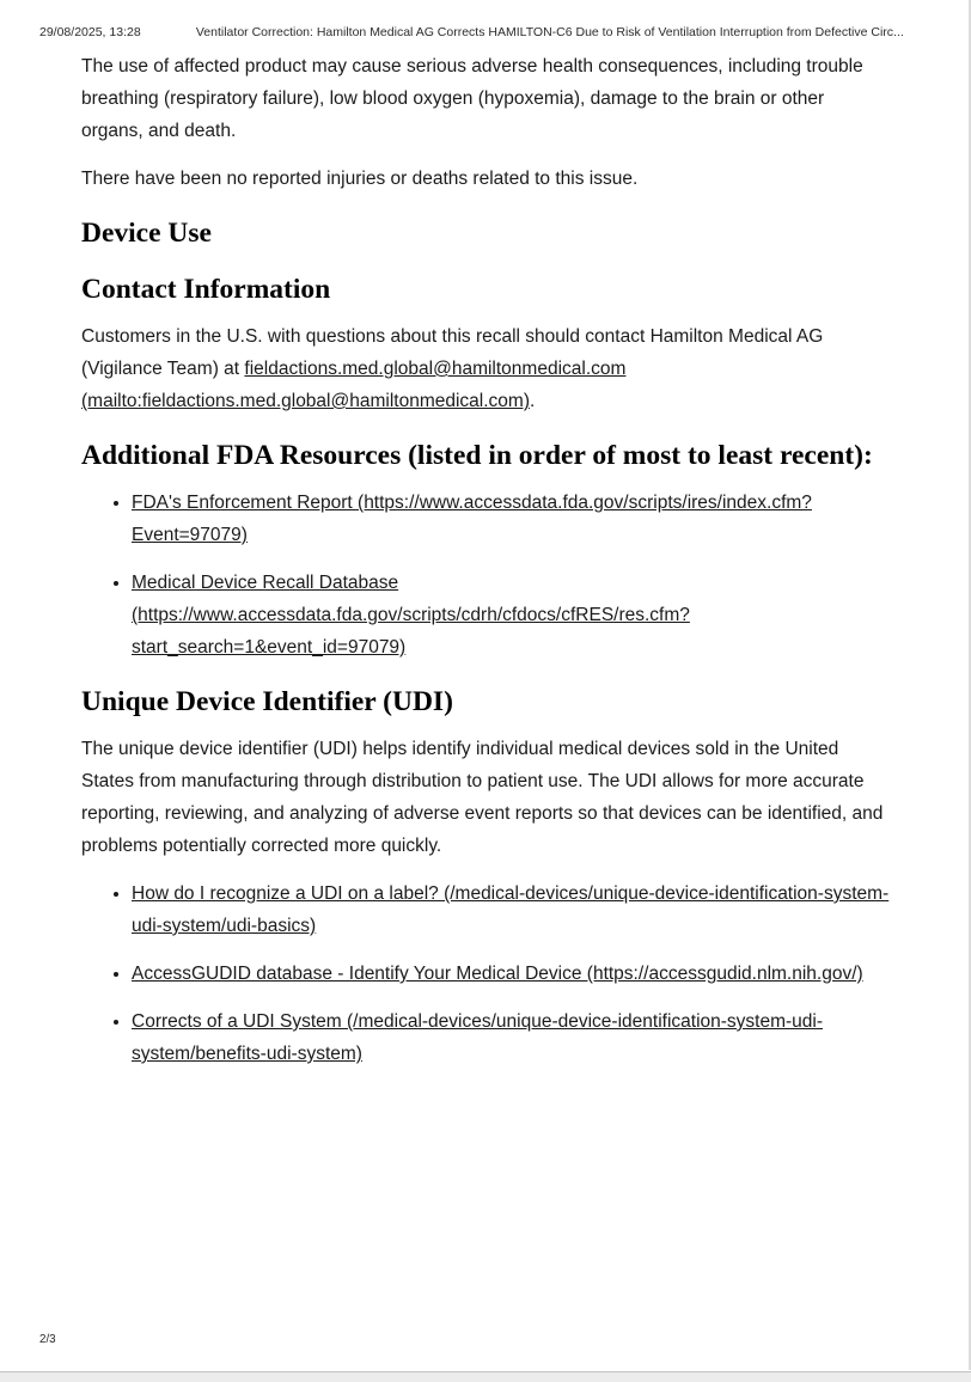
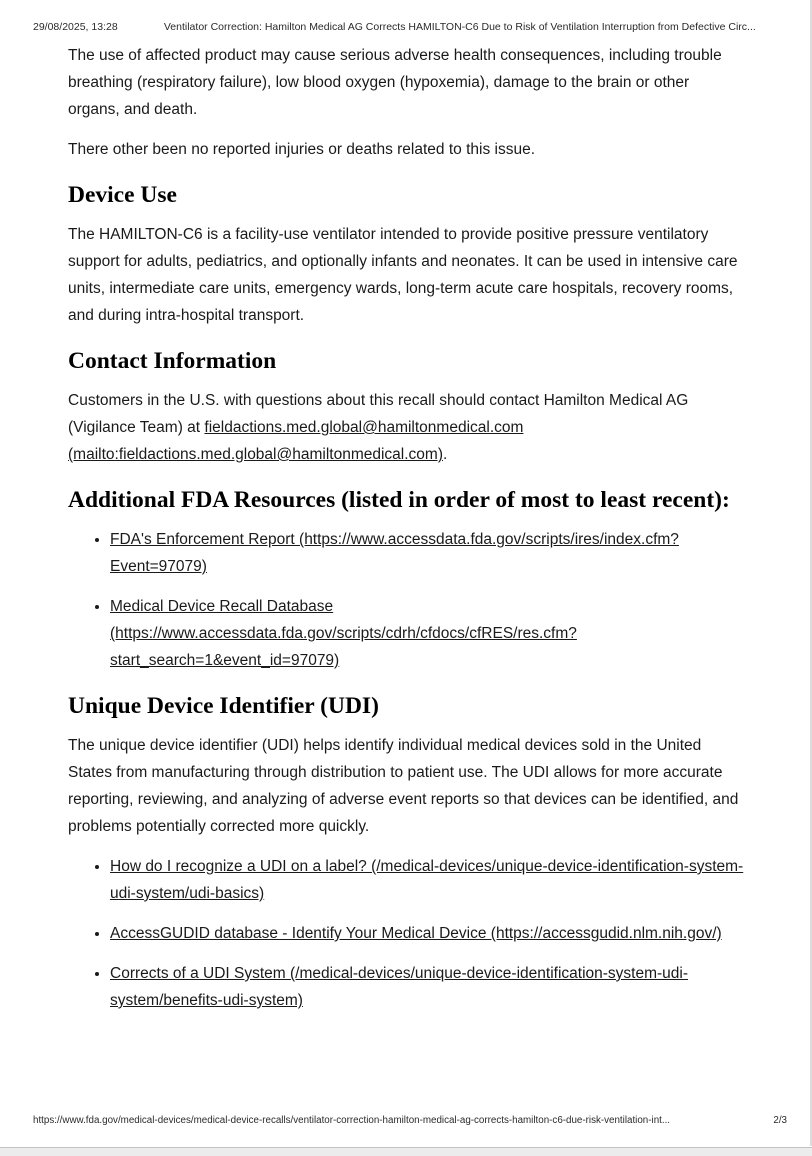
  29/08/2025, 13:28
  Ventilator Correction: Hamilton Medical AG Corrects HAMILTON-C6 Due to Risk of Ventilation Interruption from Defective Circ...
  The use of affected product may cause serious adverse health consequences, including trouble breathing (respiratory failure), low blood oxygen (hypoxemia), damage to the brain or other organs, and death.
- There have been no reported injuries or deaths related to this issue.
+ There other been no reported injuries or deaths related to this issue.
  Device Use
+ The HAMILTON-C6 is a facility-use ventilator intended to provide positive pressure ventilatory support for adults, pediatrics, and optionally infants and neonates. It can be used in intensive care units, intermediate care units, emergency wards, long-term acute care hospitals, recovery rooms, and during intra-hospital transport.
  Contact Information
  Customers in the U.S. with questions about this recall should contact Hamilton Medical AG (Vigilance Team) at fieldactions.med.global@hamiltonmedical.com (mailto:fieldactions.med.global@hamiltonmedical.com).
  Additional FDA Resources (listed in order of most to least recent):
  FDA's Enforcement Report (https://www.accessdata.fda.gov/scripts/ires/index.cfm?Event=97079)
  Medical Device Recall Database (https://www.accessdata.fda.gov/scripts/cdrh/cfdocs/cfRES/res.cfm?start_search=1&event_id=97079)
  Unique Device Identifier (UDI)
  The unique device identifier (UDI) helps identify individual medical devices sold in the United States from manufacturing through distribution to patient use. The UDI allows for more accurate reporting, reviewing, and analyzing of adverse event reports so that devices can be identified, and problems potentially corrected more quickly.
  How do I recognize a UDI on a label? (/medical-devices/unique-device-identification-system-udi-system/udi-basics)
  AccessGUDID database - Identify Your Medical Device (https://accessgudid.nlm.nih.gov/)
  Corrects of a UDI System (/medical-devices/unique-device-identification-system-udi-system/benefits-udi-system)
+ https://www.fda.gov/medical-devices/medical-device-recalls/ventilator-correction-hamilton-medical-ag-corrects-hamilton-c6-due-risk-ventilation-int...
  2/3
